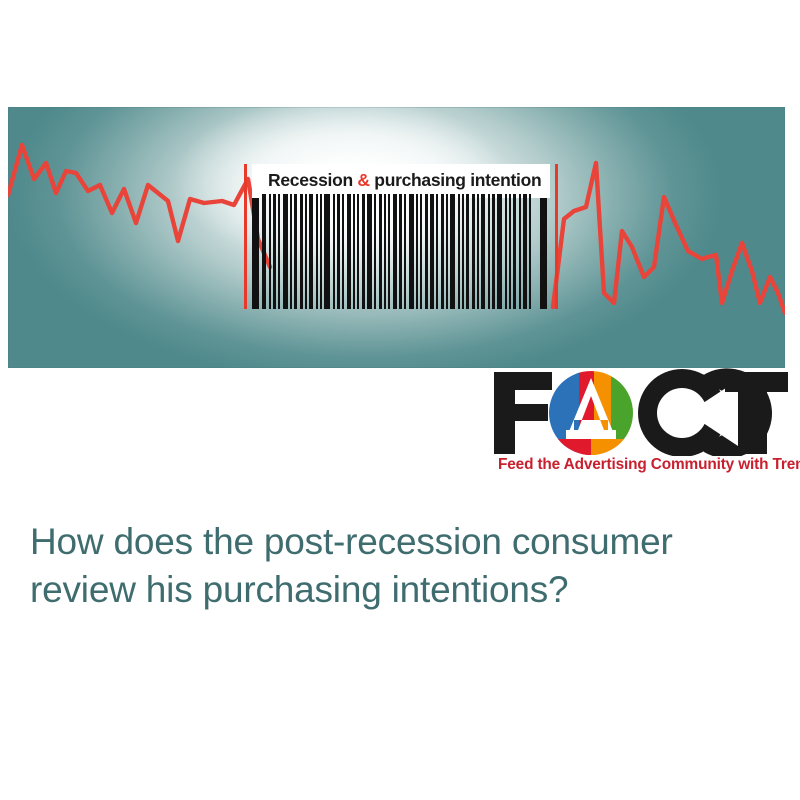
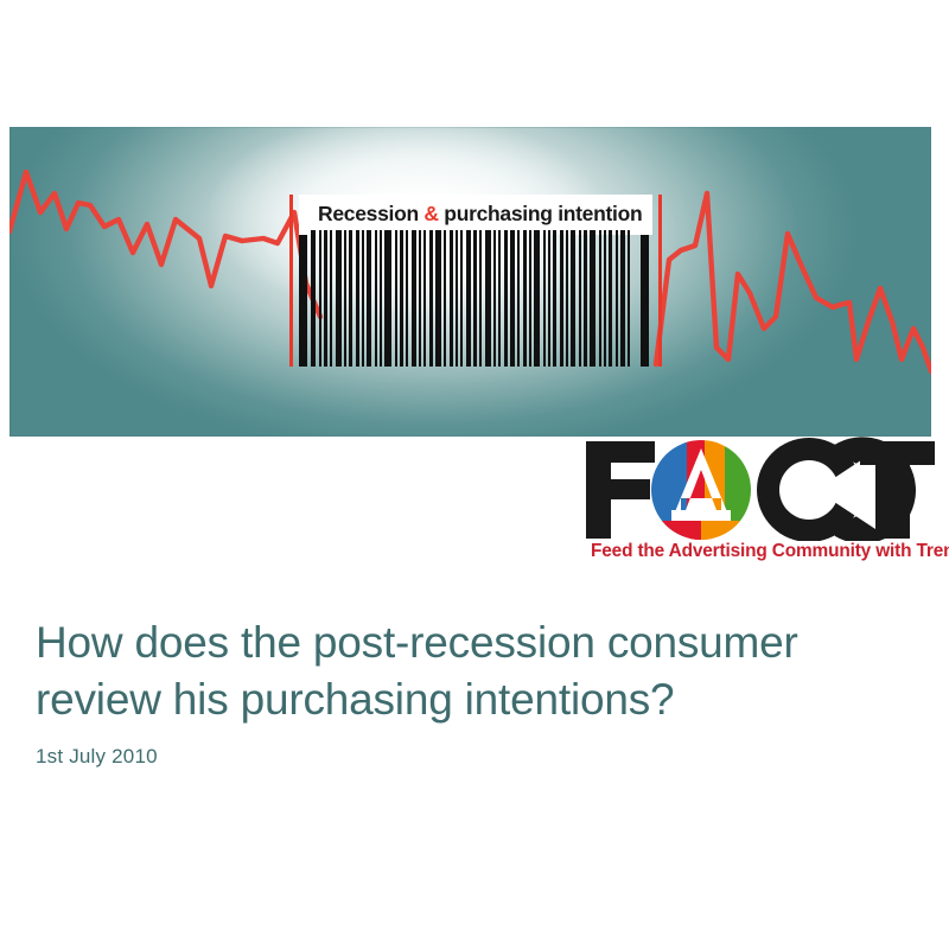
  Recession & purchasing intention
  Feed the Advertising Community with Tre
  How does the post-recession consumer
  review his purchasing intentions?
+ 1st July 2010
